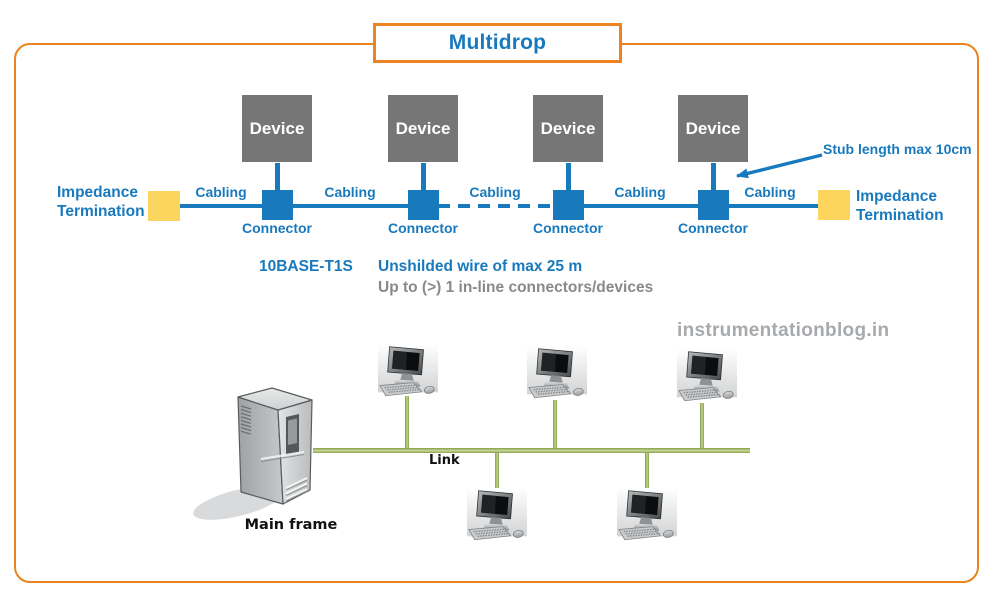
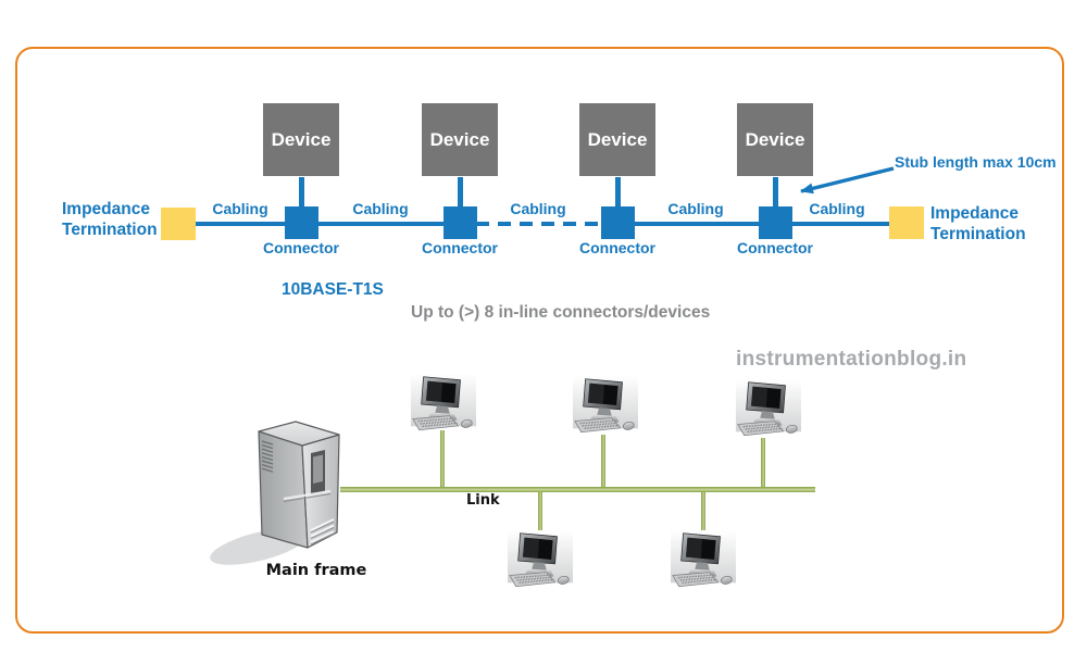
- Multidrop
  Device
  Device
  Device
  Device
  Connector
  Connector
  Connector
  Connector
  Cabling
  Cabling
  Cabling
  Cabling
  Cabling
  Impedance
  Termination
  Impedance
  Termination
  Stub length max 10cm
  10BASE-T1S
- Unshilded wire of max 25 m
- Up to (>) 1 in-line connectors/devices
+ Up to (>) 8 in-line connectors/devices
  instrumentationblog.in
  Link
  Main frame
